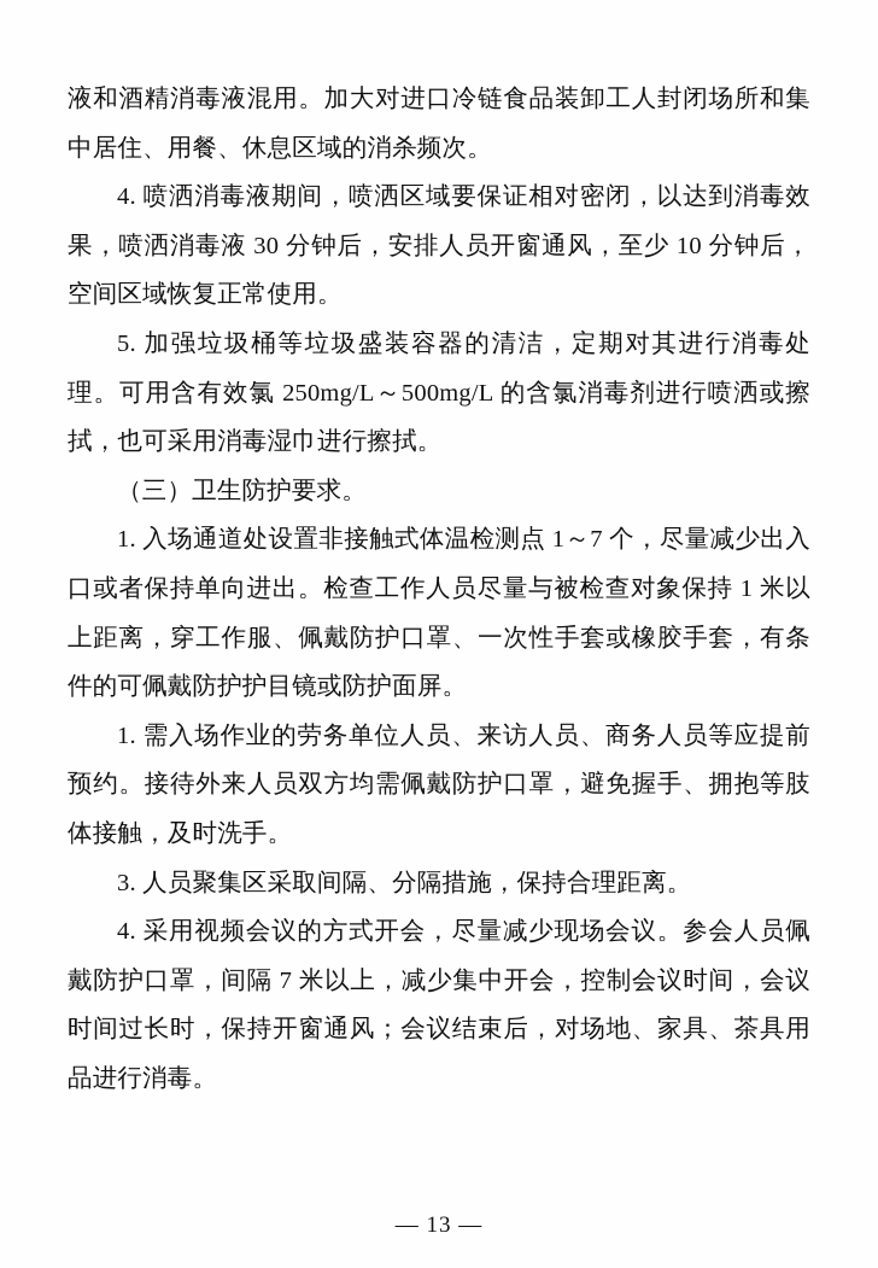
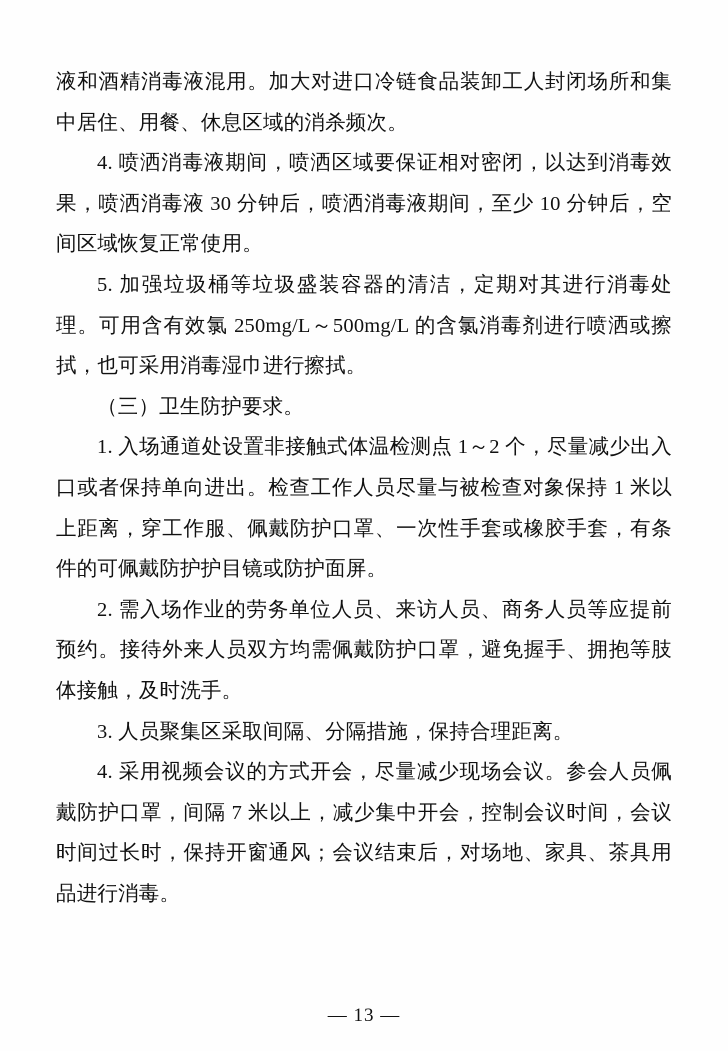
  液和酒精消毒液混用。加大对进口冷链食品装卸工人封闭场所和集中居住、用餐、休息区域的消杀频次。
- 4. 喷洒消毒液期间，喷洒区域要保证相对密闭，以达到消毒效果，喷洒消毒液 30 分钟后，安排人员开窗通风，至少 10 分钟后，空间区域恢复正常使用。
+ 4. 喷洒消毒液期间，喷洒区域要保证相对密闭，以达到消毒效果，喷洒消毒液 30 分钟后，喷洒消毒液期间，至少 10 分钟后，空间区域恢复正常使用。
  5. 加强垃圾桶等垃圾盛装容器的清洁，定期对其进行消毒处理。可用含有效氯 250mg/L～500mg/L 的含氯消毒剂进行喷洒或擦拭，也可采用消毒湿巾进行擦拭。
  （三）卫生防护要求。
- 1. 入场通道处设置非接触式体温检测点 1～7 个，尽量减少出入口或者保持单向进出。检查工作人员尽量与被检查对象保持 1 米以上距离，穿工作服、佩戴防护口罩、一次性手套或橡胶手套，有条件的可佩戴防护护目镜或防护面屏。
+ 1. 入场通道处设置非接触式体温检测点 1～2 个，尽量减少出入口或者保持单向进出。检查工作人员尽量与被检查对象保持 1 米以上距离，穿工作服、佩戴防护口罩、一次性手套或橡胶手套，有条件的可佩戴防护护目镜或防护面屏。
- 1. 需入场作业的劳务单位人员、来访人员、商务人员等应提前预约。接待外来人员双方均需佩戴防护口罩，避免握手、拥抱等肢体接触，及时洗手。
+ 2. 需入场作业的劳务单位人员、来访人员、商务人员等应提前预约。接待外来人员双方均需佩戴防护口罩，避免握手、拥抱等肢体接触，及时洗手。
  3. 人员聚集区采取间隔、分隔措施，保持合理距离。
  4. 采用视频会议的方式开会，尽量减少现场会议。参会人员佩戴防护口罩，间隔 7 米以上，减少集中开会，控制会议时间，会议时间过长时，保持开窗通风；会议结束后，对场地、家具、茶具用品进行消毒。
  — 13 —
